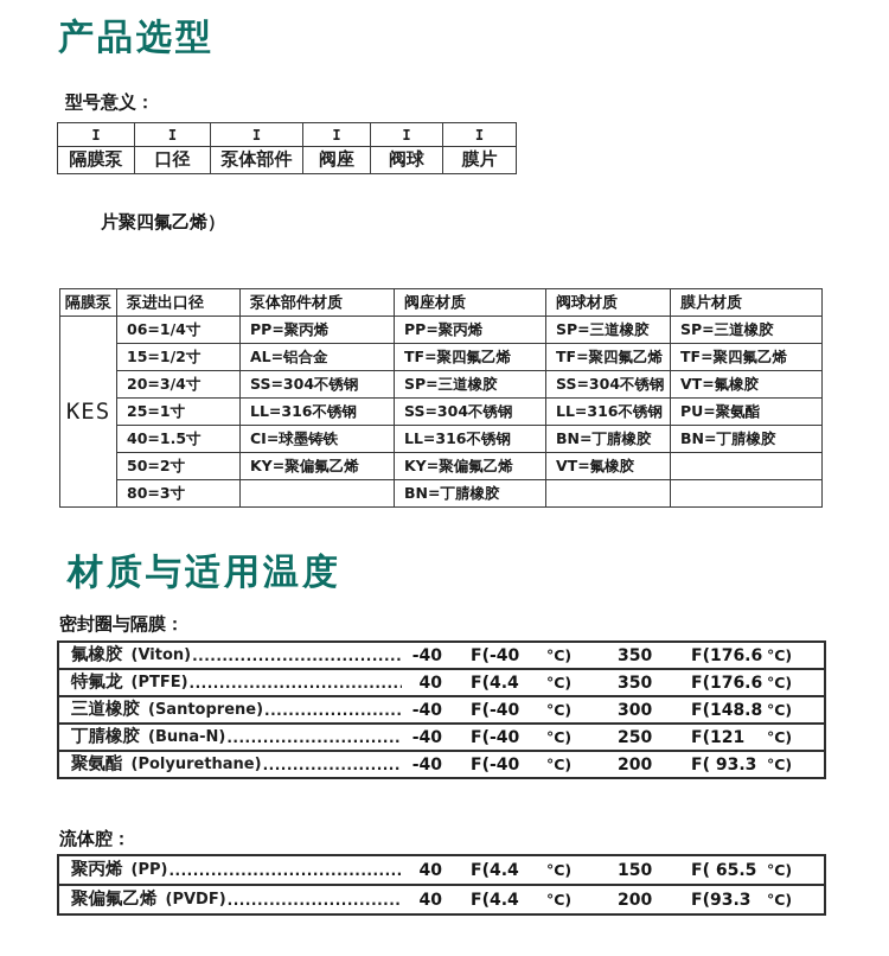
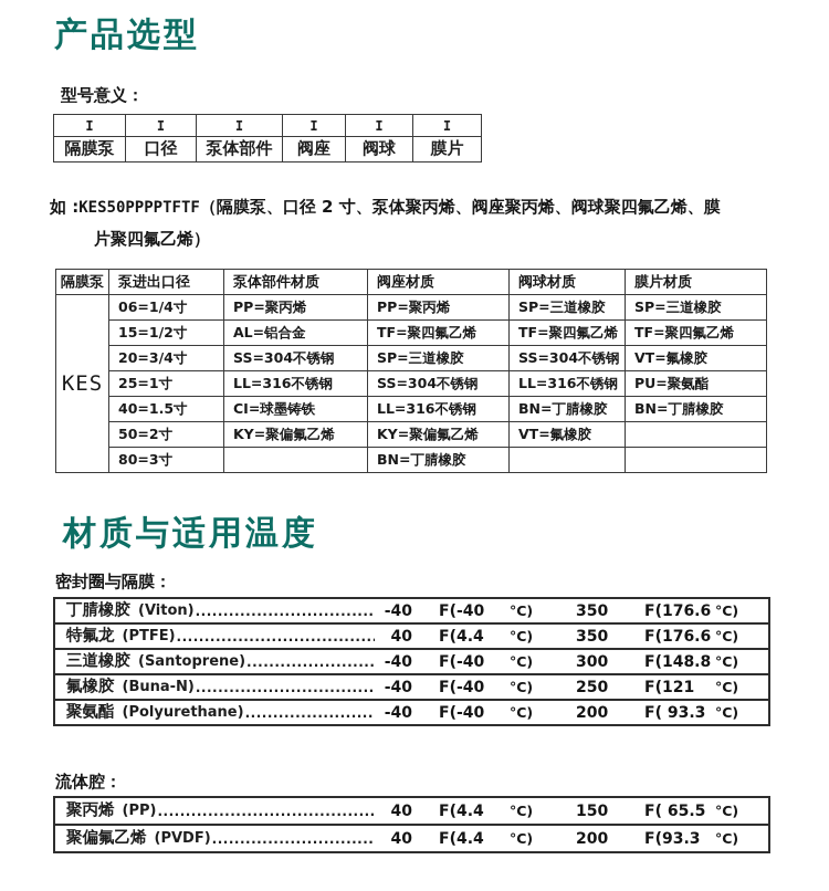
  产品选型
  型号意义：
  I	I	I	I	I	I
  隔膜泵	口径	泵体部件	阀座	阀球	膜片
+ 如 :KES50PPPPTFTF（隔膜泵、口径 2 寸、泵体聚丙烯、阀座聚丙烯、阀球聚四氟乙烯、膜
  片聚四氟乙烯）
  隔膜泵	泵进出口径	泵体部件材质	阀座材质	阀球材质	膜片材质
  KES	06=1/4寸	PP=聚丙烯	PP=聚丙烯	SP=三道橡胶	SP=三道橡胶
  15=1/2寸	AL=铝合金	TF=聚四氟乙烯	TF=聚四氟乙烯	TF=聚四氟乙烯
  20=3/4寸	SS=304不锈钢	SP=三道橡胶	SS=304不锈钢	VT=氟橡胶
  25=1寸	LL=316不锈钢	SS=304不锈钢	LL=316不锈钢	PU=聚氨酯
  40=1.5寸	CI=球墨铸铁	LL=316不锈钢	BN=丁腈橡胶	BN=丁腈橡胶
  50=2寸	KY=聚偏氟乙烯	KY=聚偏氟乙烯	VT=氟橡胶
  80=3寸		BN=丁腈橡胶
  材质与适用温度
  密封圈与隔膜：
- 氟橡胶
+ 丁腈橡胶
  (Viton)
  -40
  F(-40
  °C)
  350
  F(176.6
  °C)
  特氟龙
  (PTFE)
  40
  F(4.4
  °C)
  350
  F(176.6
  °C)
  三道橡胶
  (Santoprene)
  -40
  F(-40
  °C)
  300
  F(148.8
  °C)
- 丁腈橡胶
+ 氟橡胶
  (Buna-N)
  -40
  F(-40
  °C)
  250
  F(121
  °C)
  聚氨酯
  (Polyurethane)
  -40
  F(-40
  °C)
  200
  F( 93.3
  °C)
  流体腔：
  聚丙烯
  (PP)
  40
  F(4.4
  °C)
  150
  F( 65.5
  °C)
  聚偏氟乙烯
  (PVDF)
  40
  F(4.4
  °C)
  200
  F(93.3
  °C)
